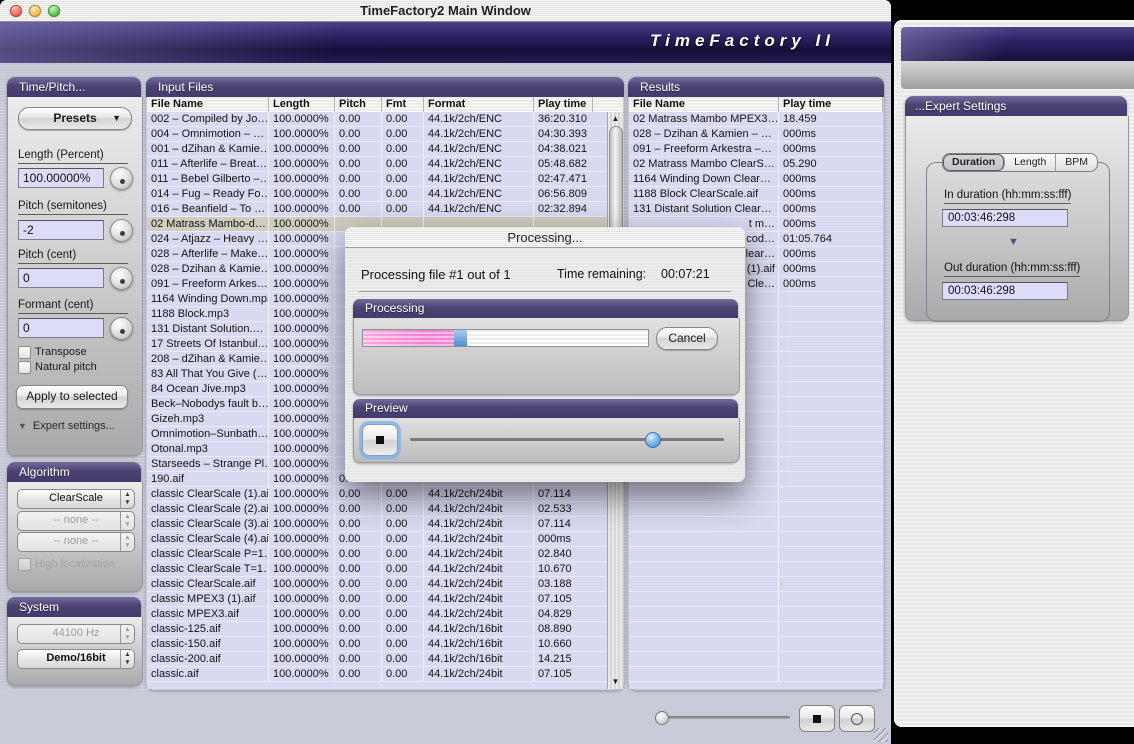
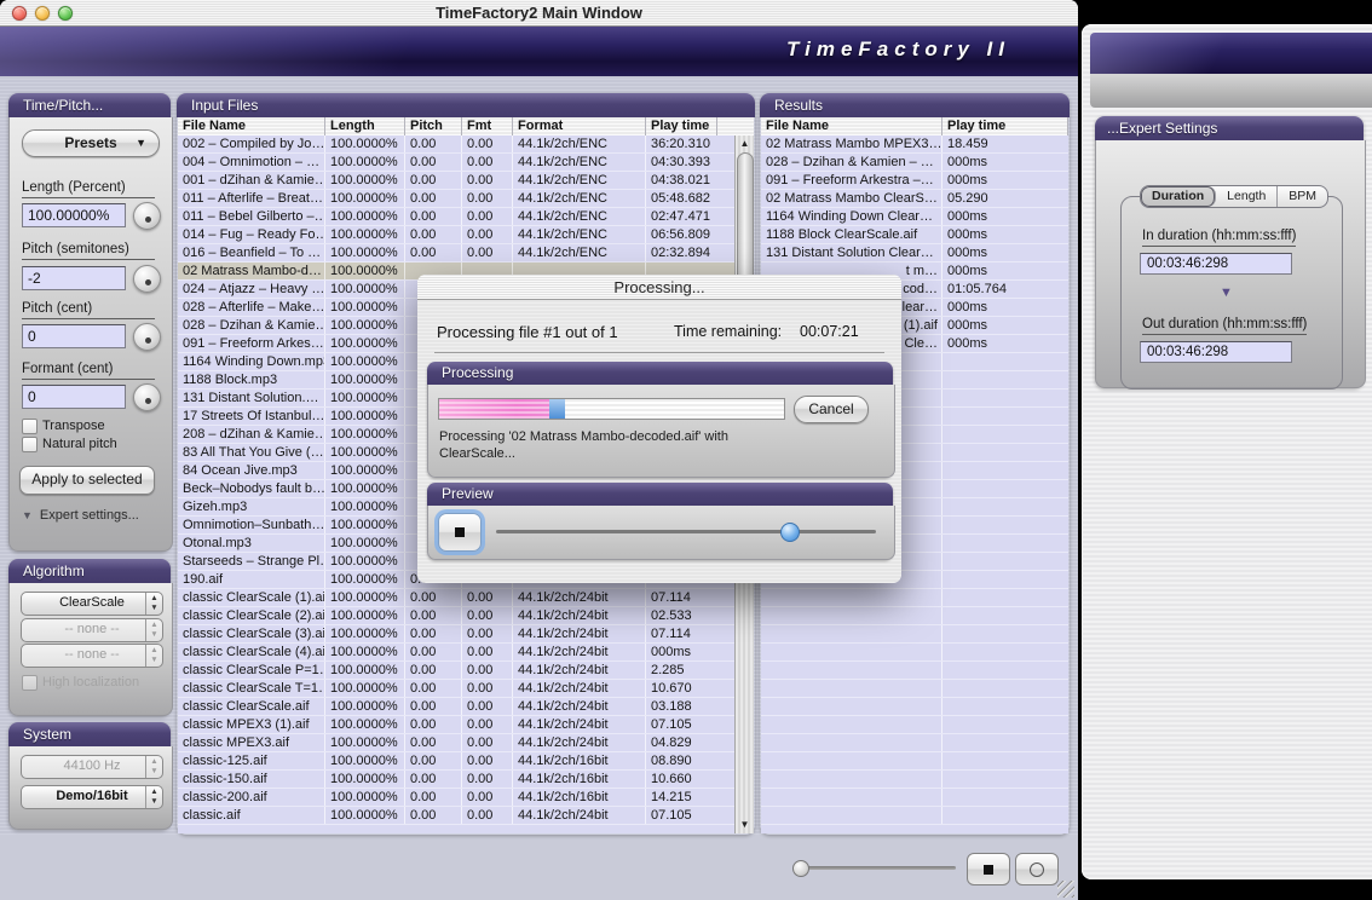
  TimeFactory2 Main Window
  TimeFactory II
  Time/Pitch...
  Presets
  ▼
  Length (Percent)
  100.00000%
  Pitch (semitones)
  -2
  Pitch (cent)
  0
  Formant (cent)
  0
  Transpose
  Natural pitch
  Apply to selected
  ▼ Expert settings...
  Algorithm
  ClearScale
  -- none --
  -- none --
  High localization
  System
  44100 Hz
  Demo/16bit
  Input Files
  File Name
  Length
  Pitch
  Fmt
  Format
  Play time
  002 – Compiled by Jo…
  100.0000%
  0.00
  0.00
  44.1k/2ch/ENC
  36:20.310
  004 – Omnimotion – …
  100.0000%
  0.00
  0.00
  44.1k/2ch/ENC
  04:30.393
  001 – dZihan & Kamie…
  100.0000%
  0.00
  0.00
  44.1k/2ch/ENC
  04:38.021
  011 – Afterlife – Breat…
  100.0000%
  0.00
  0.00
  44.1k/2ch/ENC
  05:48.682
  011 – Bebel Gilberto –…
  100.0000%
  0.00
  0.00
  44.1k/2ch/ENC
  02:47.471
  014 – Fug – Ready Fo…
  100.0000%
  0.00
  0.00
  44.1k/2ch/ENC
  06:56.809
  016 – Beanfield – To …
  100.0000%
  0.00
  0.00
  44.1k/2ch/ENC
  02:32.894
  02 Matrass Mambo-d…
  100.0000%
  024 – Atjazz – Heavy …
  100.0000%
  028 – Afterlife – Make…
  100.0000%
  028 – Dzihan & Kamie…
  100.0000%
  091 – Freeform Arkes…
  100.0000%
  1164 Winding Down.mp
  100.0000%
  1188 Block.mp3
  100.0000%
  131 Distant Solution.…
  100.0000%
  17 Streets Of Istanbul…
  100.0000%
  208 – dZihan & Kamie…
  100.0000%
  83 All That You Give (…
  100.0000%
  84 Ocean Jive.mp3
  100.0000%
  Beck–Nobodys fault b…
  100.0000%
  Gizeh.mp3
  100.0000%
  Omnimotion–Sunbath…
  100.0000%
  Otonal.mp3
  100.0000%
  Starseeds – Strange Pl
  100.0000%
  190.aif
  100.0000%
  classic ClearScale (1).ai
  100.0000%
  0.00
  0.00
  44.1k/2ch/24bit
  07.114
  classic ClearScale (2).ai
  100.0000%
  0.00
  0.00
  44.1k/2ch/24bit
  02.533
  classic ClearScale (3).ai
  100.0000%
  0.00
  0.00
  44.1k/2ch/24bit
  07.114
  classic ClearScale (4).ai
  100.0000%
  0.00
  0.00
  44.1k/2ch/24bit
  000ms
  classic ClearScale P=1
  100.0000%
  0.00
  0.00
  44.1k/2ch/24bit
- 02.840
+ 2.285
  classic ClearScale T=1…
  100.0000%
  0.00
  0.00
  44.1k/2ch/24bit
  10.670
  classic ClearScale.aif
  100.0000%
  0.00
  0.00
  44.1k/2ch/24bit
  03.188
  classic MPEX3 (1).aif
  100.0000%
  0.00
  0.00
  44.1k/2ch/24bit
  07.105
  classic MPEX3.aif
  100.0000%
  0.00
  0.00
  44.1k/2ch/24bit
  04.829
  classic-125.aif
  100.0000%
  0.00
  0.00
  44.1k/2ch/16bit
  08.890
  classic-150.aif
  100.0000%
  0.00
  0.00
  44.1k/2ch/16bit
  10.660
  classic-200.aif
  100.0000%
  0.00
  0.00
  44.1k/2ch/16bit
  14.215
  classic.aif
  100.0000%
  0.00
  0.00
  44.1k/2ch/24bit
  07.105
  ▲
  ▼
  Results
  File Name
  Play time
  02 Matrass Mambo MPEX3…
  18.459
  028 – Dzihan & Kamien – …
  000ms
  091 – Freeform Arkestra –…
  000ms
  02 Matrass Mambo ClearS…
  05.290
  1164 Winding Down Clear…
  000ms
  1188 Block ClearScale.aif
  000ms
  131 Distant Solution Clear…
  000ms
  t m…
  000ms
  cod…
  01:05.764
  lear…
  000ms
  (1).aif
  000ms
  Cle…
  000ms
  Processing...
  Processing file #1 out of 1
  Time remaining:
  00:07:21
  Processing
  Cancel
+ Processing '02 Matrass Mambo-decoded.aif' with
+ ClearScale...
  Preview
  ...Expert Settings
  Duration
  Length
  BPM
  In duration (hh:mm:ss:fff)
  00:03:46:298
  ▼
  Out duration (hh:mm:ss:fff)
  00:03:46:298
